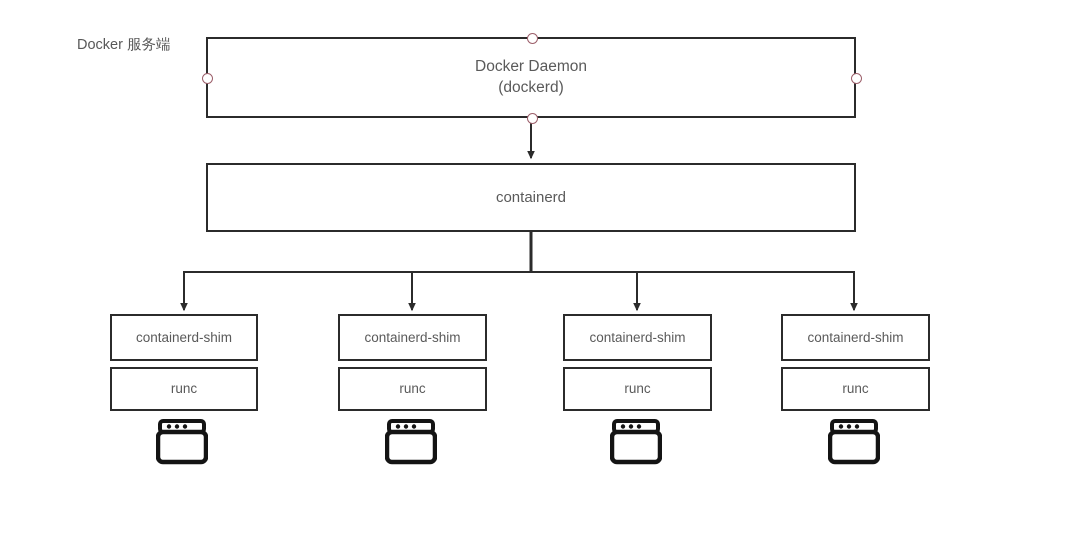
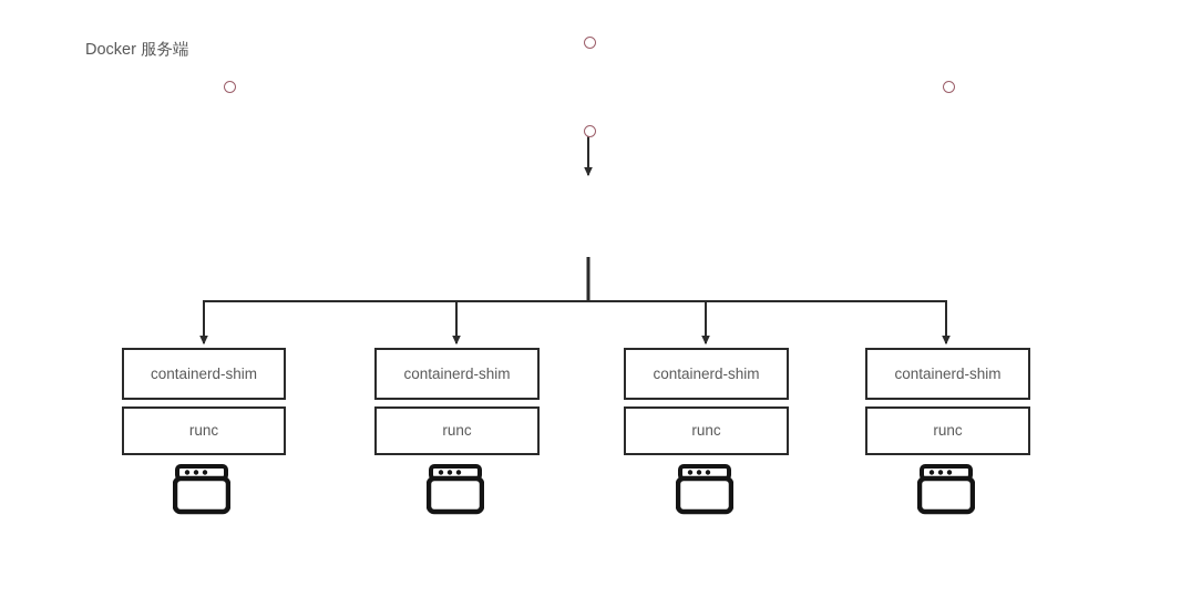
  Docker 服务端
- Docker Daemon
- (dockerd)
- containerd
  containerd-shim
  runc
  containerd-shim
  runc
  containerd-shim
  runc
  containerd-shim
  runc
